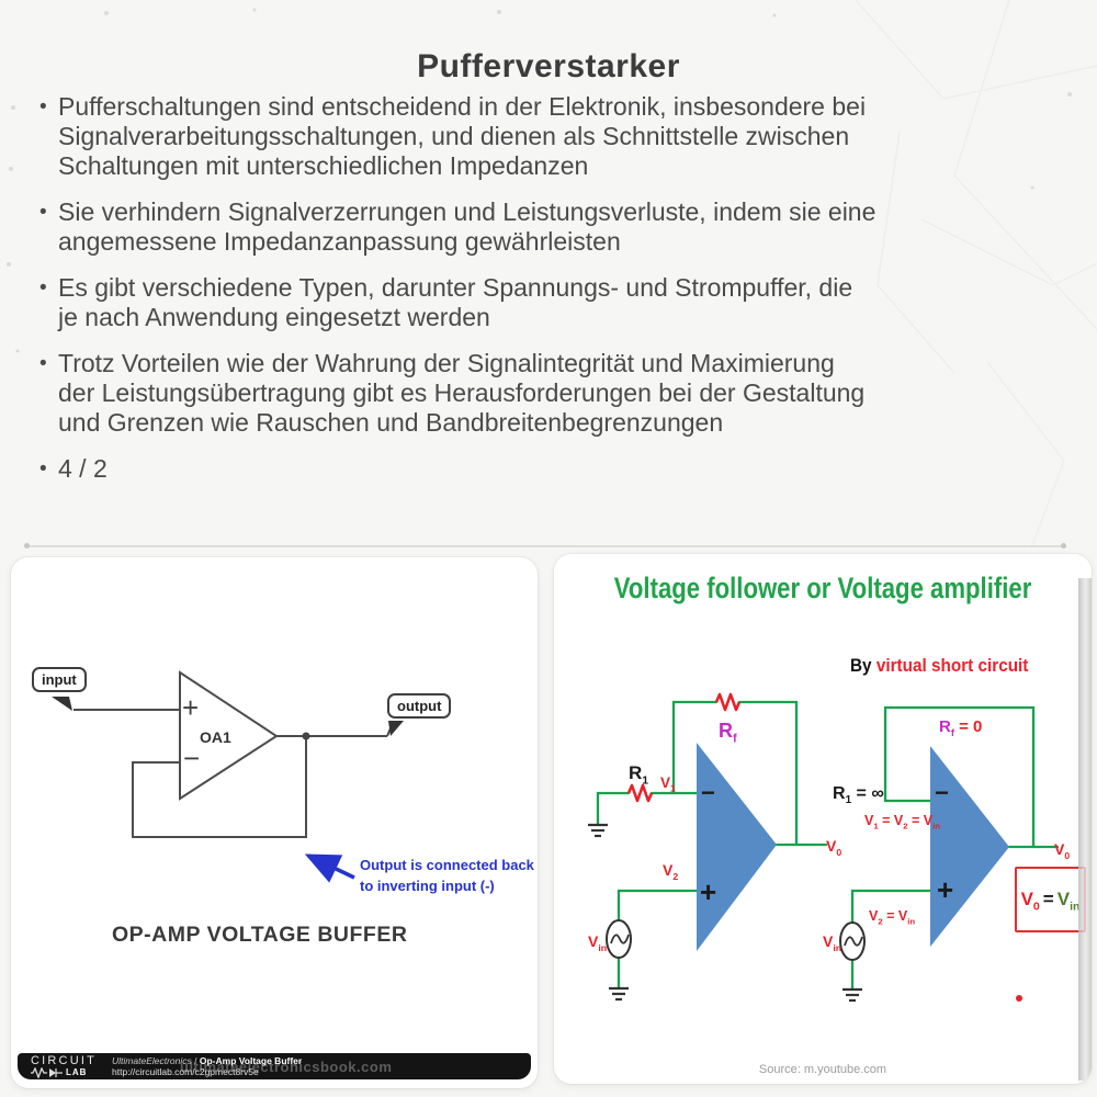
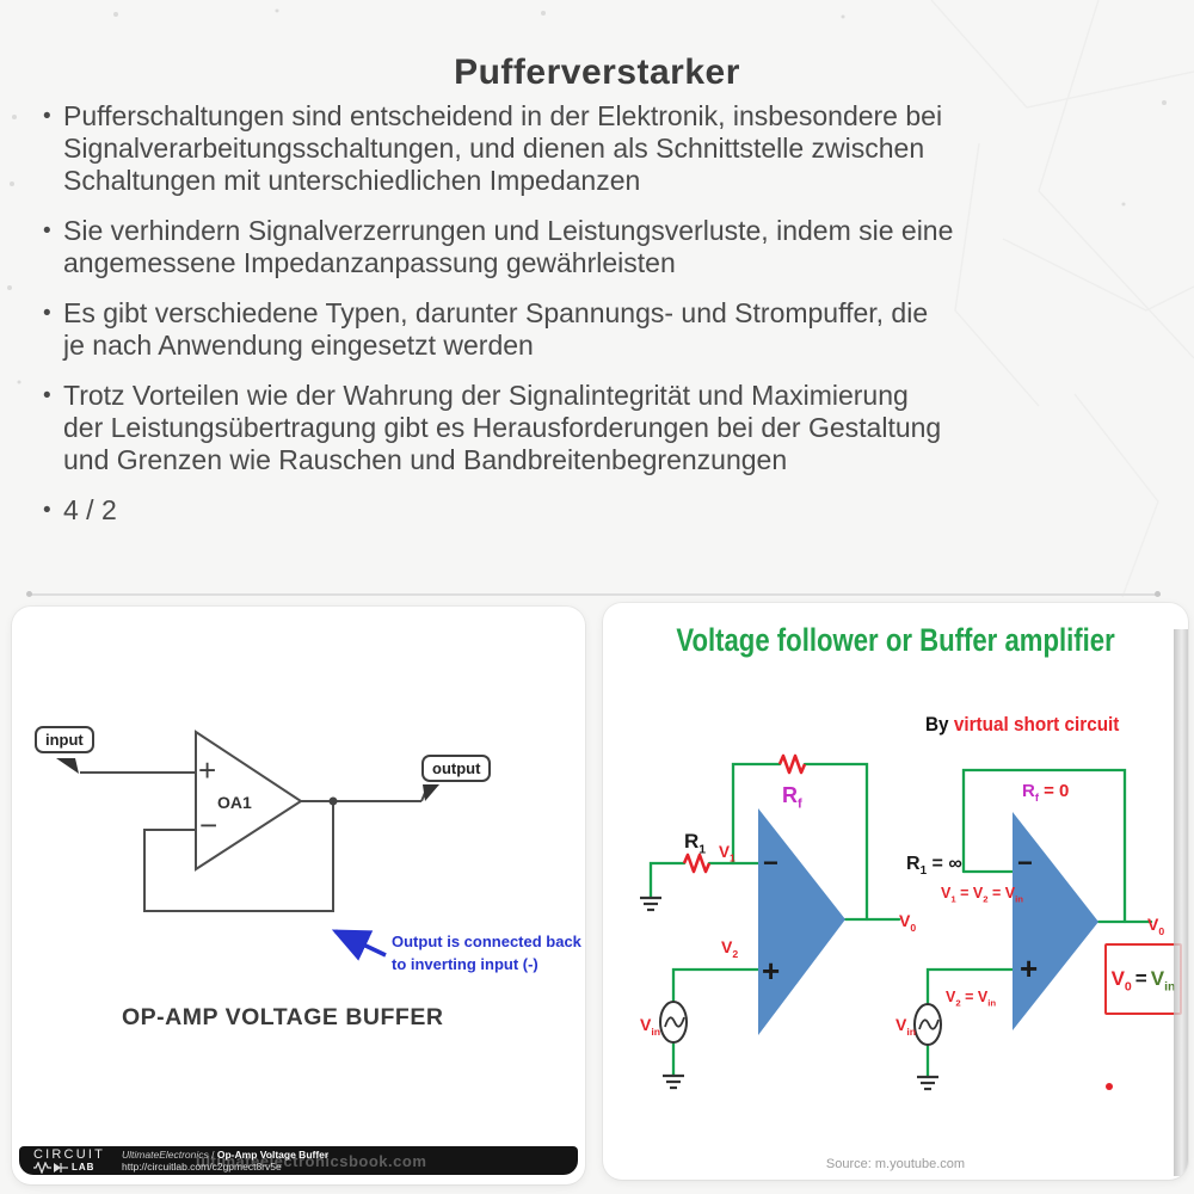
  Pufferverstarker
  Pufferschaltungen sind entscheidend in der Elektronik, insbesondere bei
  Signalverarbeitungsschaltungen, und dienen als Schnittstelle zwischen
  Schaltungen mit unterschiedlichen Impedanzen
  Sie verhindern Signalverzerrungen und Leistungsverluste, indem sie eine
  angemessene Impedanzanpassung gewährleisten
  Es gibt verschiedene Typen, darunter Spannungs- und Strompuffer, die
  je nach Anwendung eingesetzt werden
  Trotz Vorteilen wie der Wahrung der Signalintegrität und Maximierung
  der Leistungsübertragung gibt es Herausforderungen bei der Gestaltung
  und Grenzen wie Rauschen und Bandbreitenbegrenzungen
  4 / 2
  input
  output
  +
  OA1
  −
  Output is connected back
  to inverting input (-)
  OP-AMP VOLTAGE BUFFER
  ultimateelectronicsbook.com
  CIRCUIT
  LAB
  UltimateElectronics / Op-Amp Voltage Buffer
  http://circuitlab.com/c2gpmect8rv5e
- Voltage follower or Voltage amplifier
+ Voltage follower or Buffer amplifier
  By virtual short circuit
  R1
  V1
  Rf
  −
  +
  V2
  V0
  Vin
  R1 = ∞
  V1 = V2 = Vin
  Rf = 0
  −
  +
  V2 = Vin
  Vin
  V0
  V0
  =
  Vin
  Source: m.youtube.com
